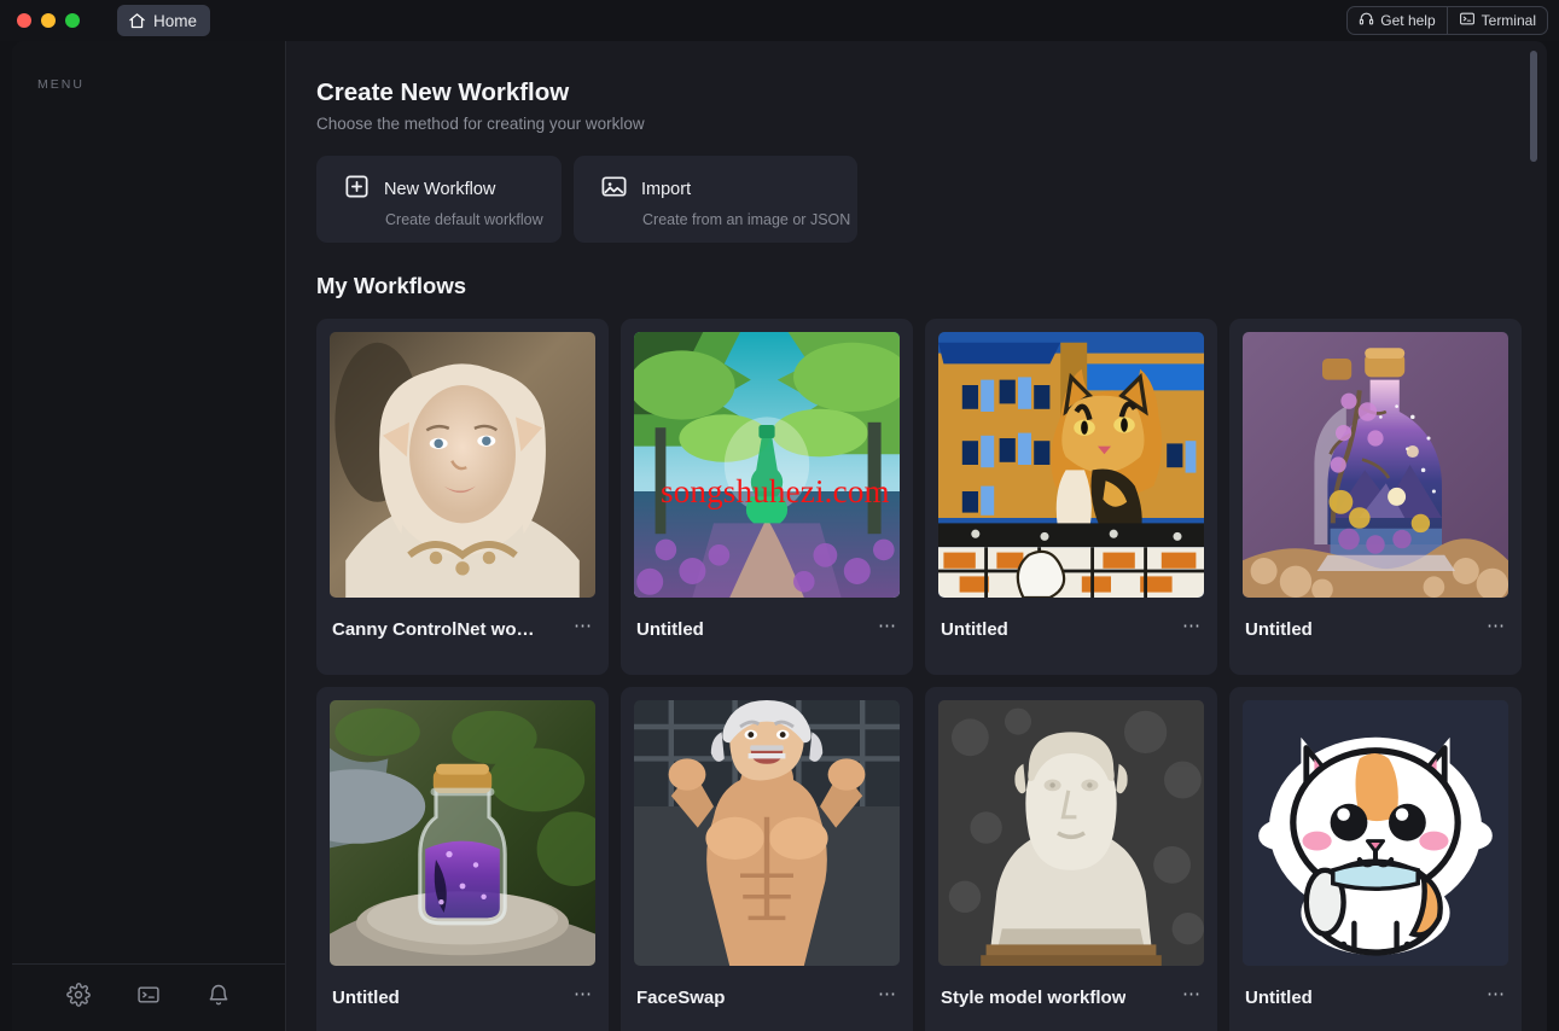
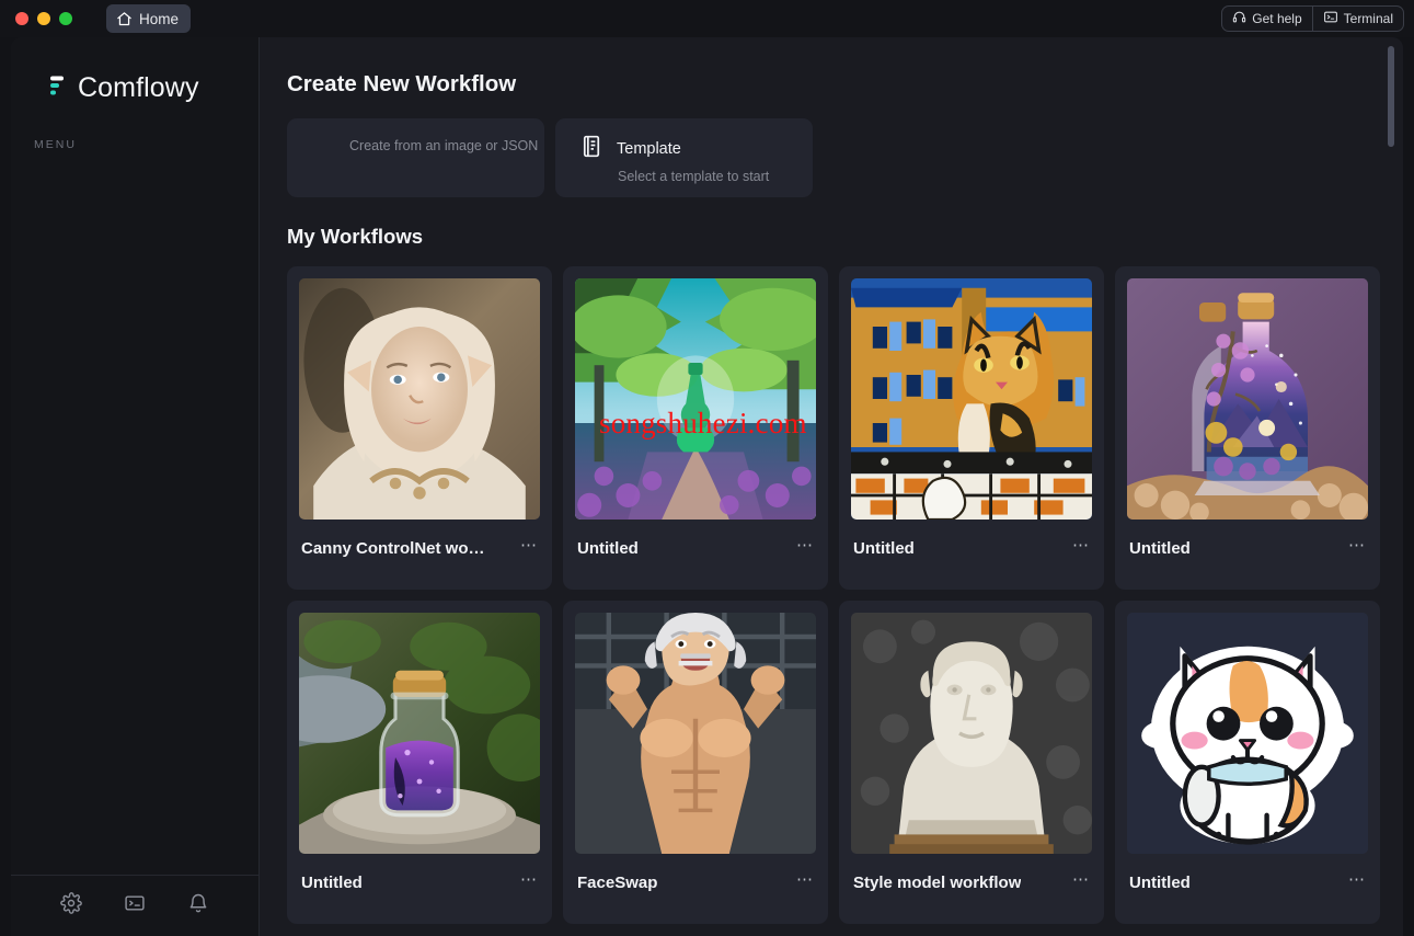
  Home
  Get help
  Terminal
+ Comflowy
  MENU
  Create New Workflow
- Choose the method for creating your worklow
- New Workflow
- Create default workflow
- Import
  Create from an image or JSON
+ Template
+ Select a template to start
  My Workflows
  Canny ControlNet wo…
  ⋯
  songshuhezi.com
  Untitled
  ⋯
  Untitled
  ⋯
  Untitled
  ⋯
  Untitled
  ⋯
  FaceSwap
  ⋯
  Style model workflow
  ⋯
  Untitled
  ⋯
